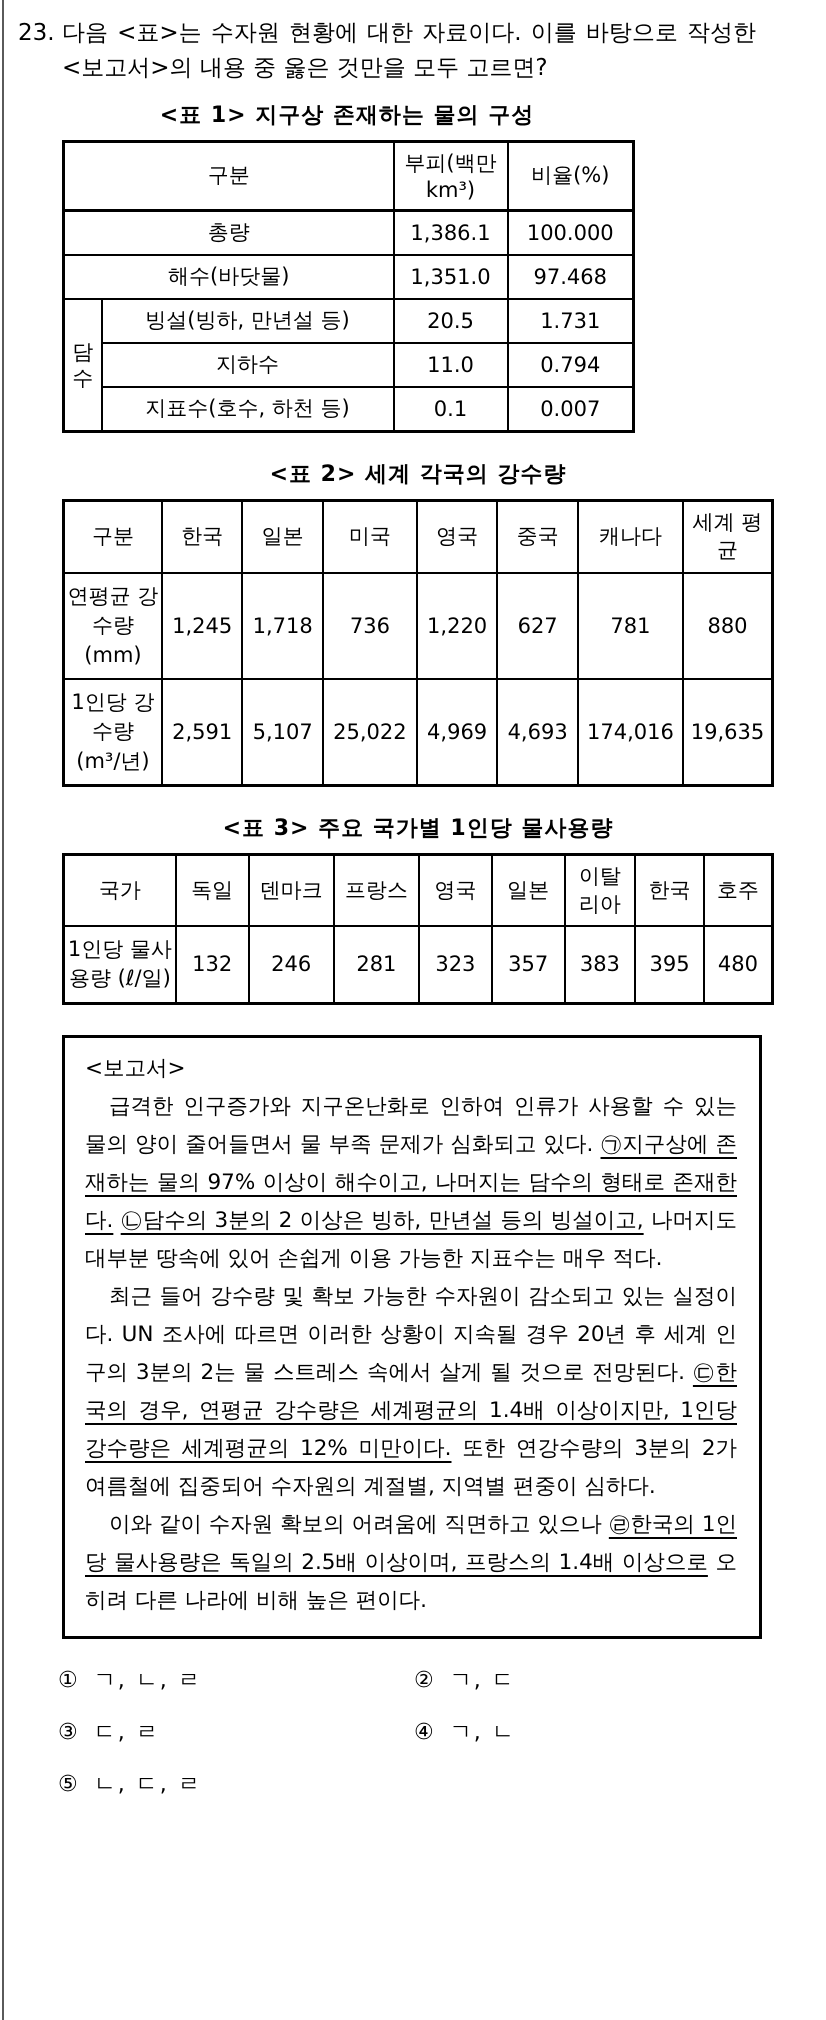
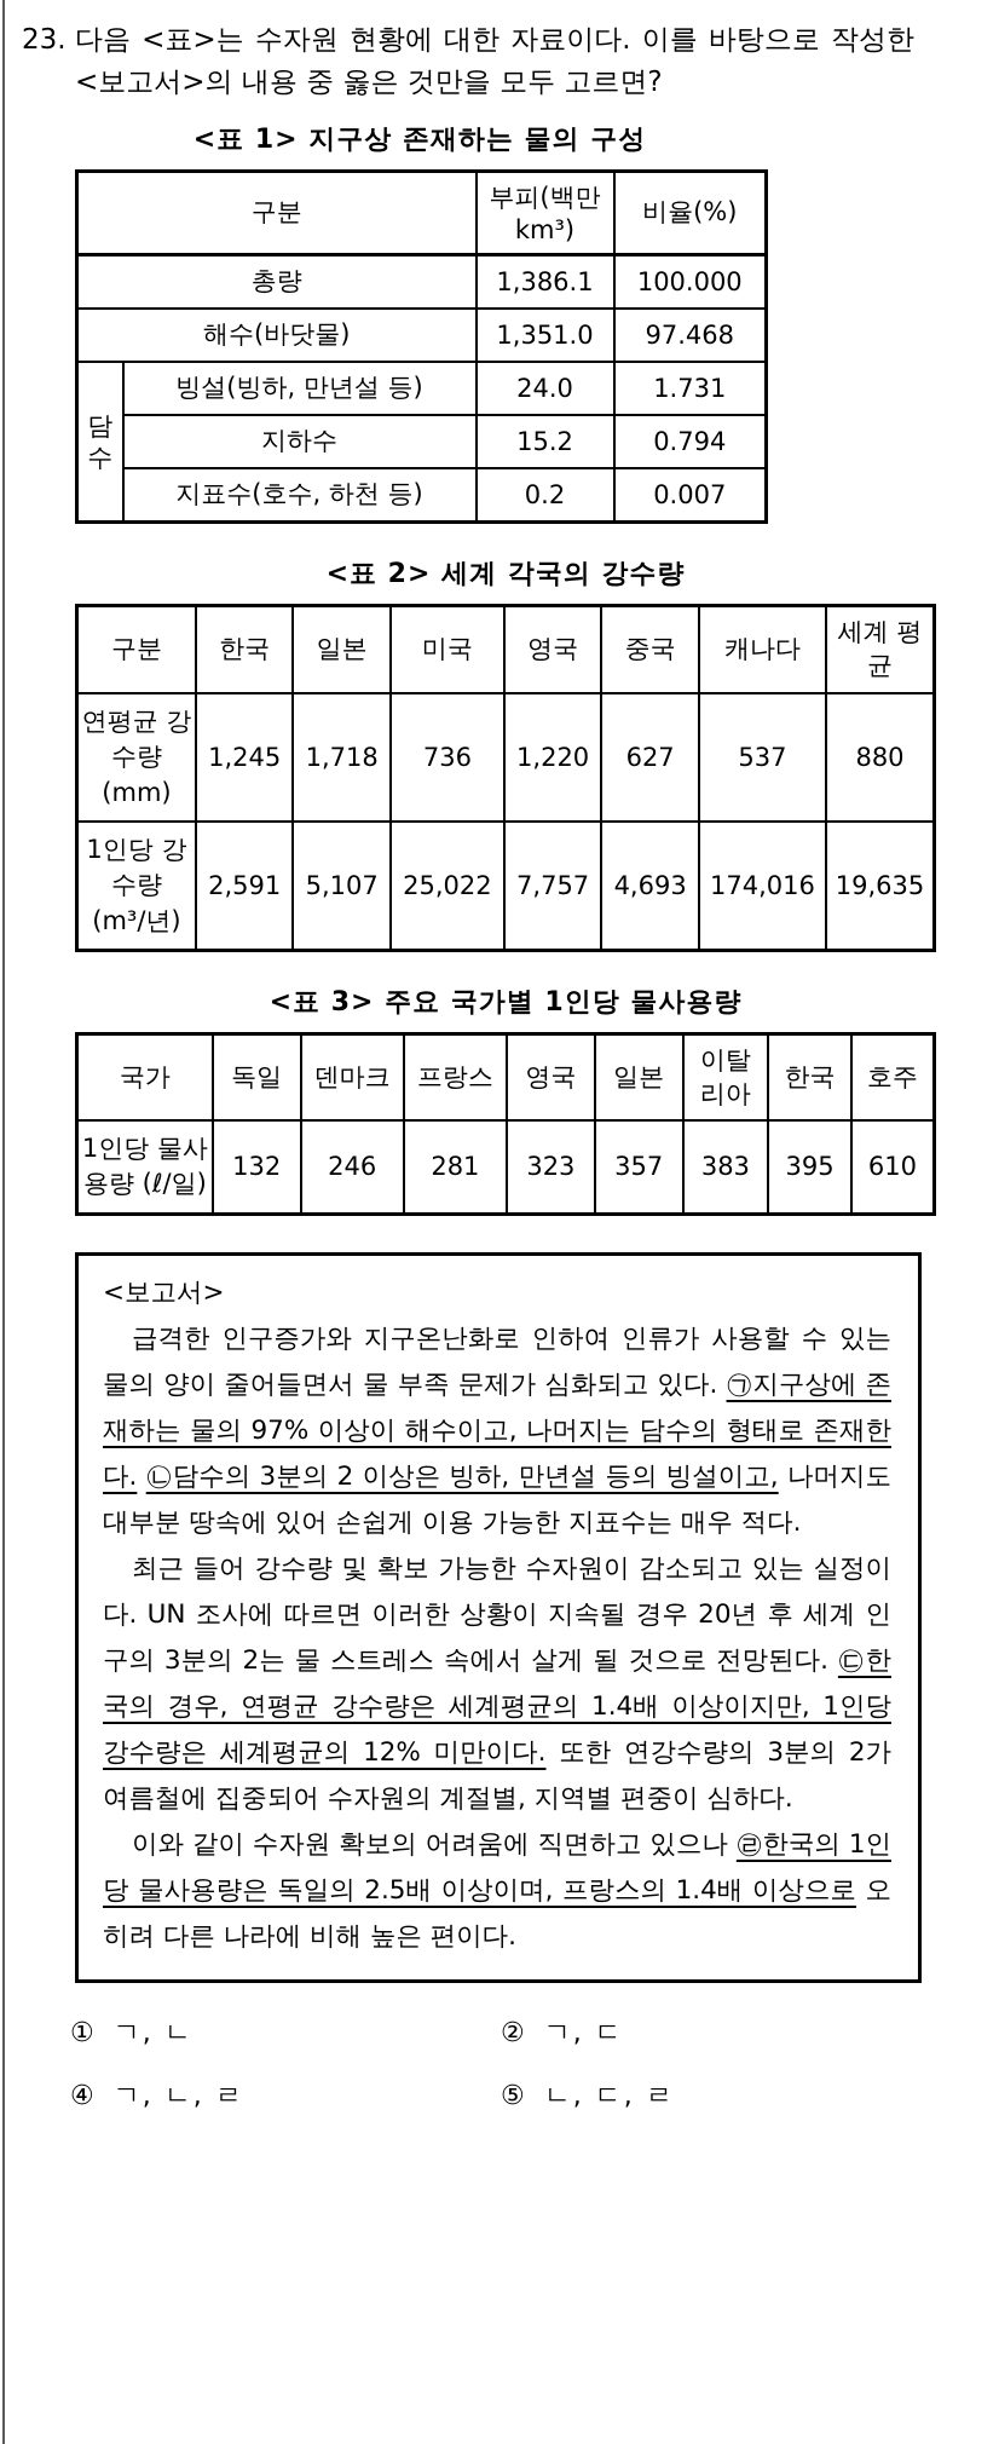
  23.
  다음 <표>는 수자원 현황에 대한 자료이다. 이를 바탕으로 작성한 <보고서>의 내용 중 옳은 것만을 모두 고르면?
  <표 1> 지구상 존재하는 물의 구성
  구분	부피(백만 km³)	비율(%)
  총량	1,386.1	100.000
  해수(바닷물)	1,351.0	97.468
- 담수	빙설(빙하, 만년설 등)	20.5	1.731
+ 담수	빙설(빙하, 만년설 등)	24.0	1.731
- 지하수	11.0	0.794
+ 지하수	15.2	0.794
- 지표수(호수, 하천 등)	0.1	0.007
+ 지표수(호수, 하천 등)	0.2	0.007
  <표 2> 세계 각국의 강수량
  구분	한국	일본	미국	영국	중국	캐나다	세계 평균
- 연평균 강수량 (mm)	1,245	1,718	736	1,220	627	781	880
+ 연평균 강수량 (mm)	1,245	1,718	736	1,220	627	537	880
- 1인당 강수량 (m³/년)	2,591	5,107	25,022	4,969	4,693	174,016	19,635
+ 1인당 강수량 (m³/년)	2,591	5,107	25,022	7,757	4,693	174,016	19,635
  <표 3> 주요 국가별 1인당 물사용량
  국가	독일	덴마크	프랑스	영국	일본	이탈리아	한국	호주
- 1인당 물사용량 (ℓ/일)	132	246	281	323	357	383	395	480
+ 1인당 물사용량 (ℓ/일)	132	246	281	323	357	383	395	610
  <보고서>
  급격한 인구증가와 지구온난화로 인하여 인류가 사용할 수 있는 물의 양이 줄어들면서 물 부족 문제가 심화되고 있다. ㉠지구상에 존재하는 물의 97% 이상이 해수이고, 나머지는 담수의 형태로 존재한다. ㉡담수의 3분의 2 이상은 빙하, 만년설 등의 빙설이고, 나머지도 대부분 땅속에 있어 손쉽게 이용 가능한 지표수는 매우 적다.
  최근 들어 강수량 및 확보 가능한 수자원이 감소되고 있는 실정이다. UN 조사에 따르면 이러한 상황이 지속될 경우 20년 후 세계 인구의 3분의 2는 물 스트레스 속에서 살게 될 것으로 전망된다. ㉢한국의 경우, 연평균 강수량은 세계평균의 1.4배 이상이지만, 1인당 강수량은 세계평균의 12% 미만이다. 또한 연강수량의 3분의 2가 여름철에 집중되어 수자원의 계절별, 지역별 편중이 심하다.
  이와 같이 수자원 확보의 어려움에 직면하고 있으나 ㉣한국의 1인당 물사용량은 독일의 2.5배 이상이며, 프랑스의 1.4배 이상으로 오히려 다른 나라에 비해 높은 편이다.
  ①
- ㄱ, ㄴ, ㄹ
+ ㄱ, ㄴ
  ②
  ㄱ, ㄷ
- ③
- ㄷ, ㄹ
  ④
- ㄱ, ㄴ
+ ㄱ, ㄴ, ㄹ
  ⑤
  ㄴ, ㄷ, ㄹ
